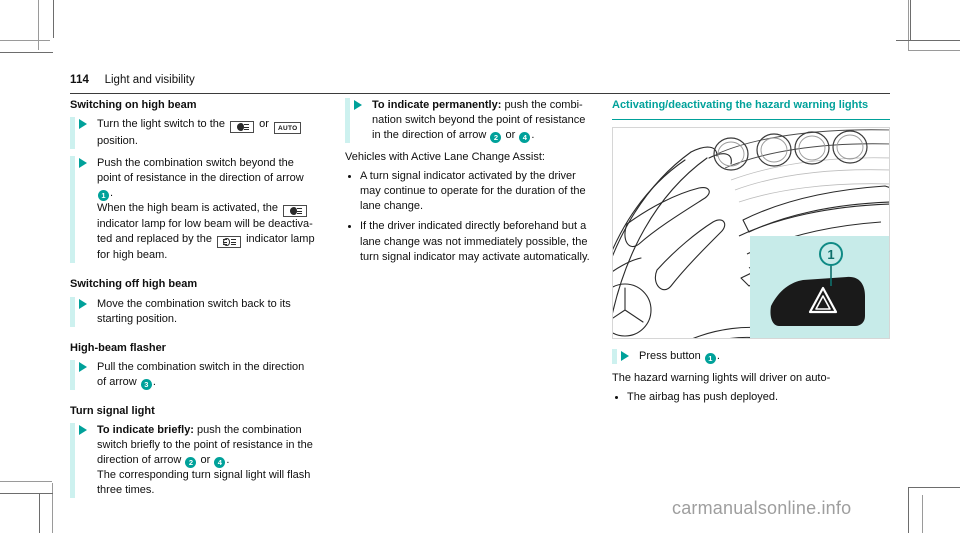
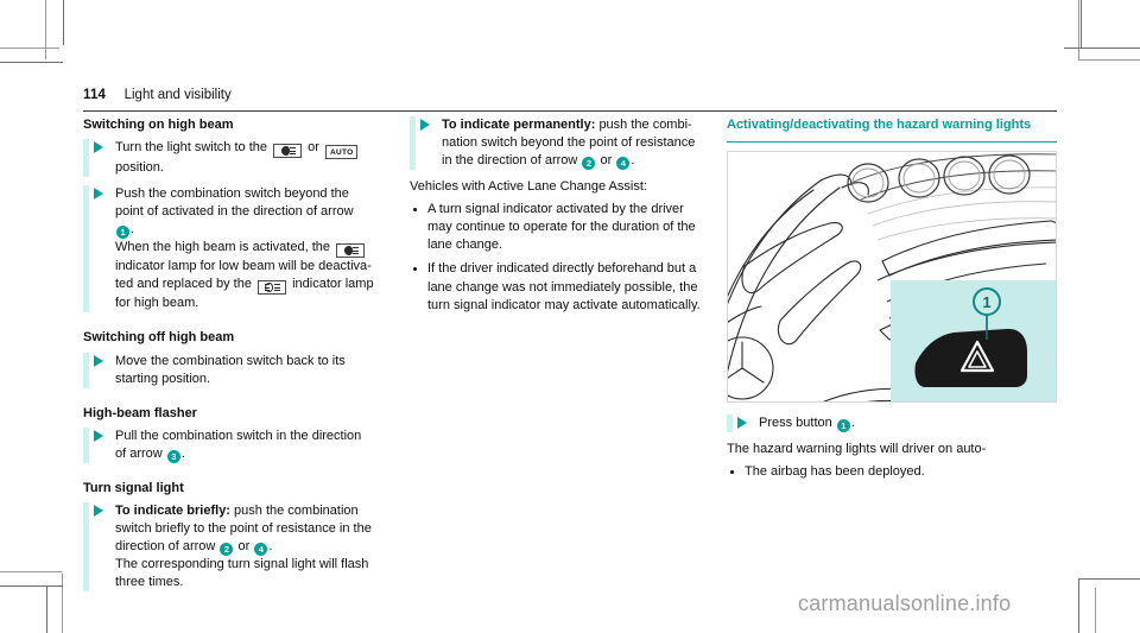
  114 Light and visibility
  Switching on high beam
  Turn the light switch to the or
  position.
  Push the combination switch beyond the
- point of resistance in the direction of arrow
+ point of activated in the direction of arrow
  1 .
  When the high beam is activated, the
  indicator lamp for low beam will be deactiva-
  ted and replaced by the indicator lamp
  for high beam.
  Switching off high beam
  Move the combination switch back to its
  starting position.
  High-beam flasher
  Pull the combination switch in the direction
  of arrow 3 .
  Turn signal light
  To indicate briefly: push the combination
  switch briefly to the point of resistance in the
  direction of arrow 2 or 4 .
  The corresponding turn signal light will flash
  three times.
  To indicate permanently: push the combi-
  nation switch beyond the point of resistance
  in the direction of arrow 2 or 4 .
  Vehicles with Active Lane Change Assist:
  A turn signal indicator activated by the driver may continue to operate for the duration of the lane change.
  If the driver indicated directly beforehand but a lane change was not immediately possible, the turn signal indicator may activate automatically.
  Activating/deactivating the hazard warning lights
  1
  Press button 1 .
  The hazard warning lights will driver on auto-
- The airbag has push deployed.
+ The airbag has been deployed.
  carmanualsonline.info
